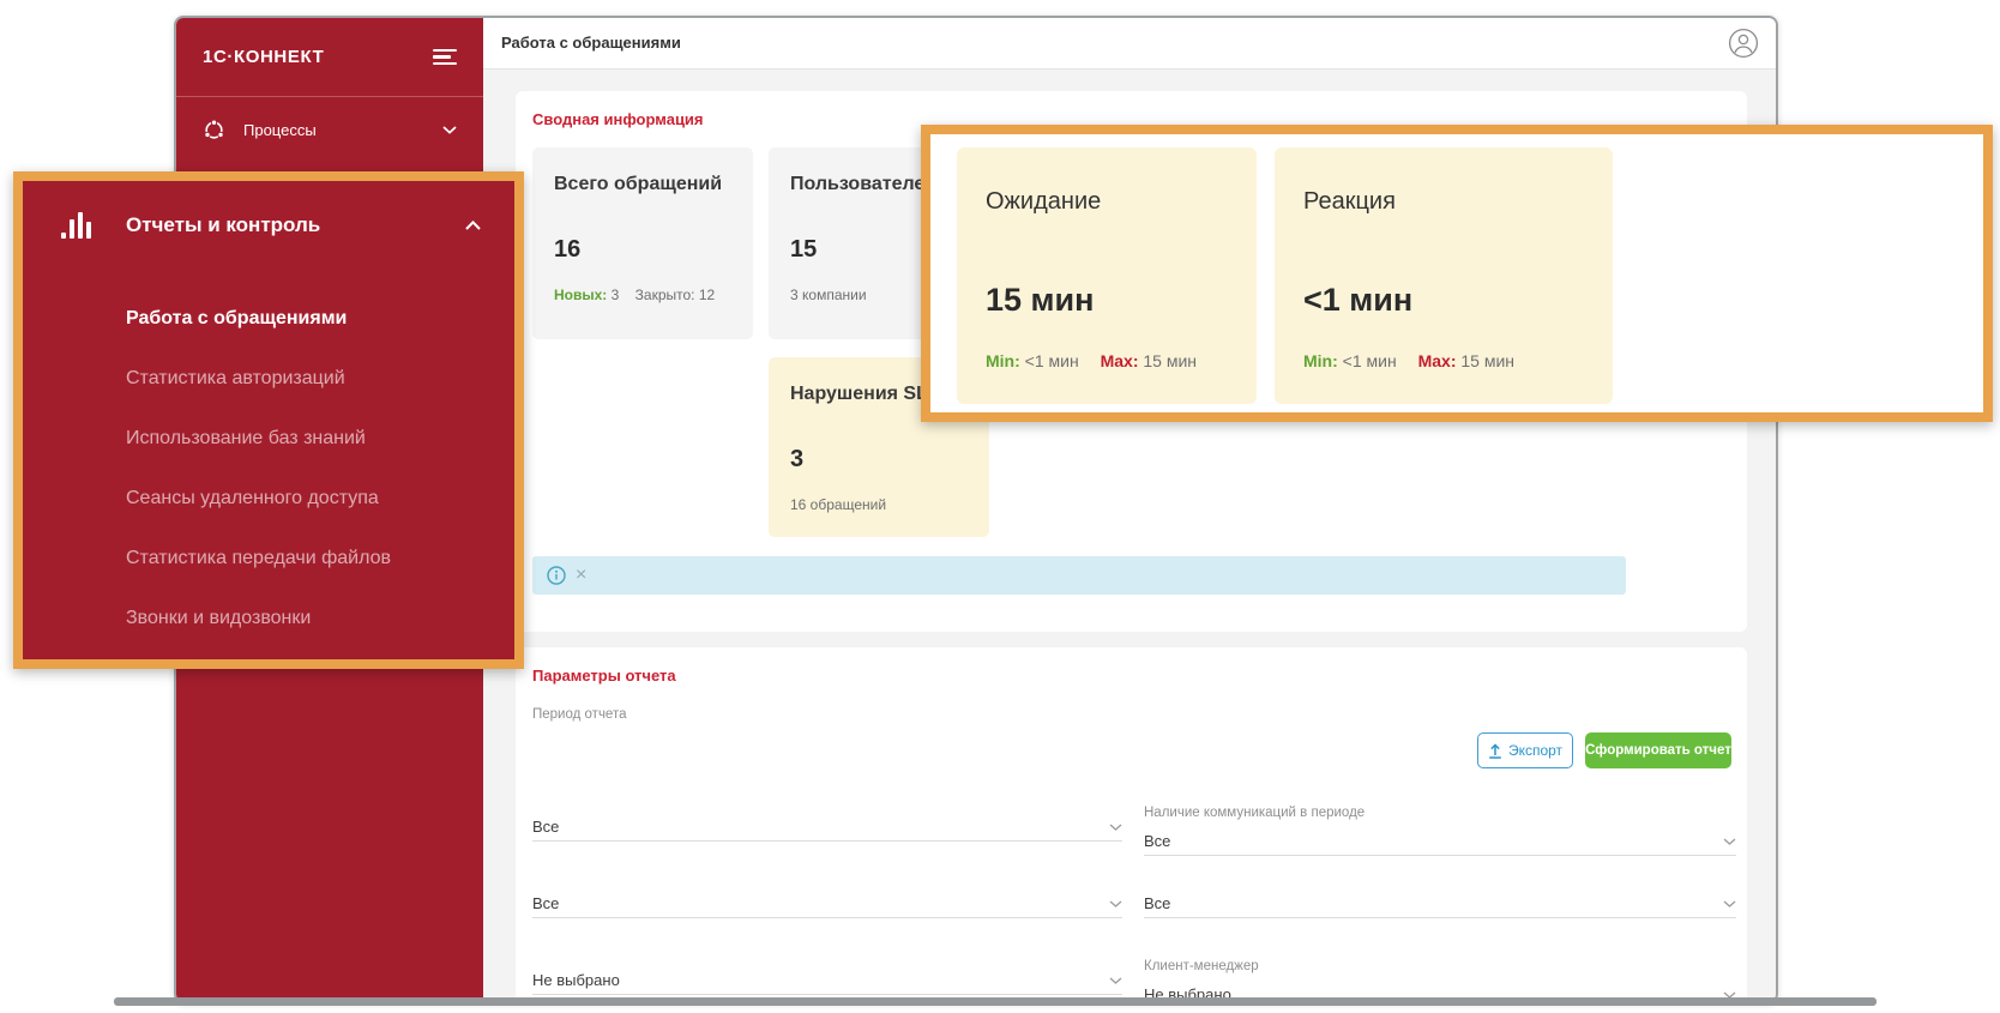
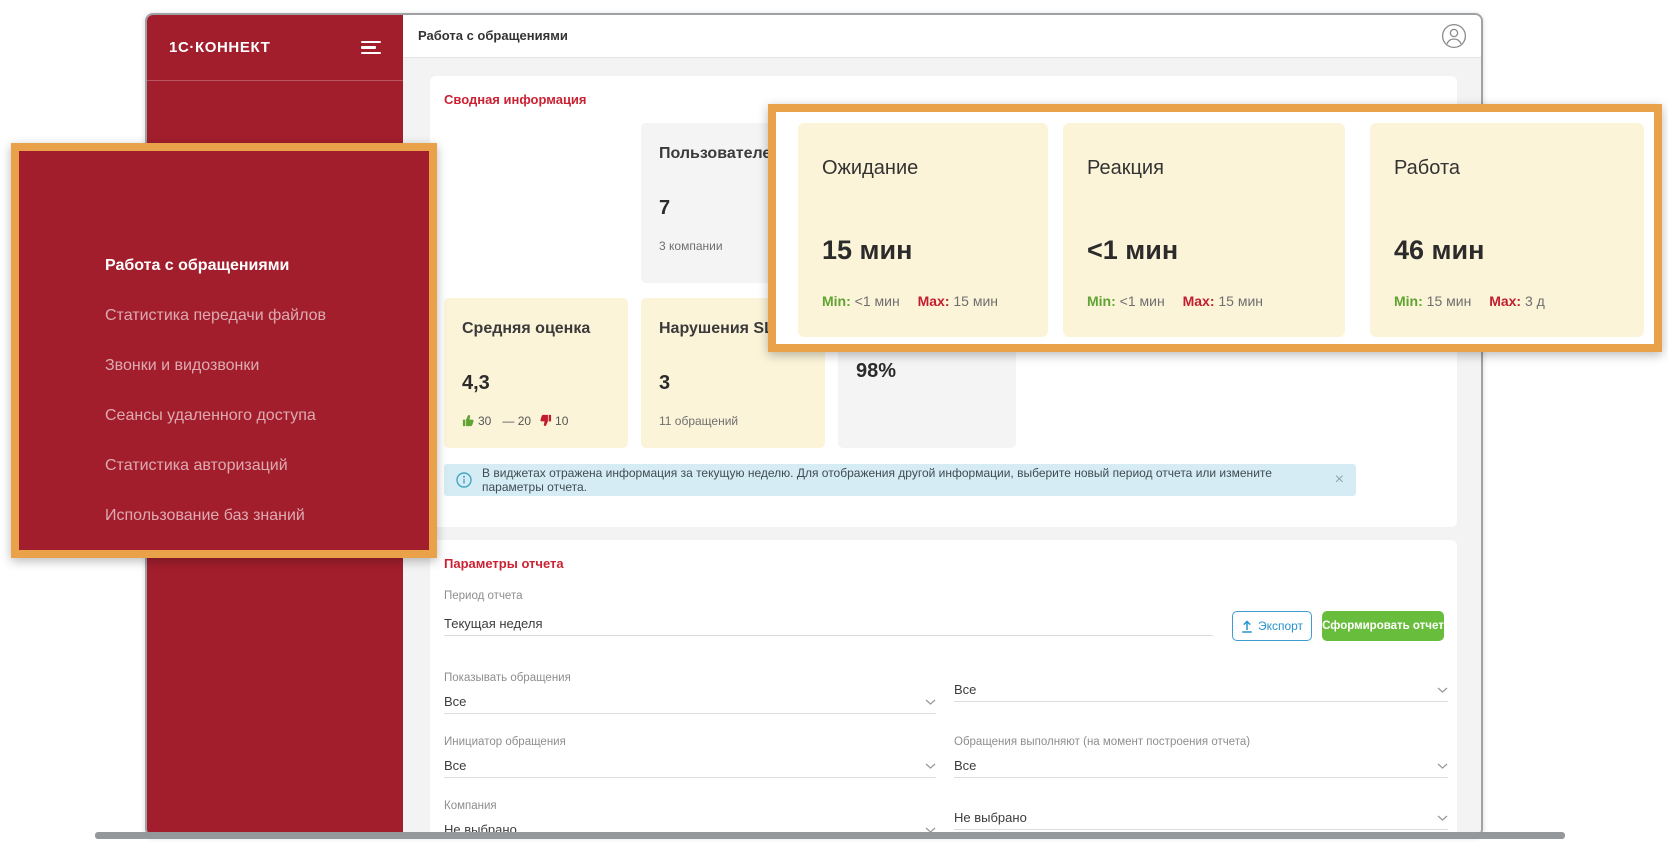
  1С·КОННЕКТ
- Процессы
  Работа с обращениями
  Сводная информация
- Всего обращений
- 16
- Новых: 3 Закрыто: 12
  Пользователе
- 15
+ 7
  3 компании
+ Средняя оценка
+ 4,3
+ 30 — 20 10
  Нарушения S
  3
- 16 обращений
+ 11 обращений
+ 98%
+ В виджетах отражена информация за текущую неделю. Для отображения другой информации, выберите новый период отчета или измените параметры отчета.
  ×
  Параметры отчета
  Период отчета
+ Текущая неделя
  Экспорт
  Сформировать отчет
+ Показывать обращения
  Все
- Наличие коммуникаций в периоде
  Все
+ Инициатор обращения
  Все
+ Обращения выполняют (на момент построения отчета)
  Все
+ Компания
  Не выбрано
- Клиент-менеджер
  Не выбрано
- Отчеты и контроль
  Работа с обращениями
- Статистика авторизаций
+ Статистика передачи файлов
- Использование баз знаний
+ Звонки и видозвонки
  Сеансы удаленного доступа
- Статистика передачи файлов
+ Статистика авторизаций
- Звонки и видозвонки
+ Использование баз знаний
  Ожидание
  15 мин
  Min: <1 мин Max: 15 мин
  Реакция
  <1 мин
  Min: <1 мин Max: 15 мин
+ Работа
+ 46 мин
+ Min: 15 мин Max: 3 д
